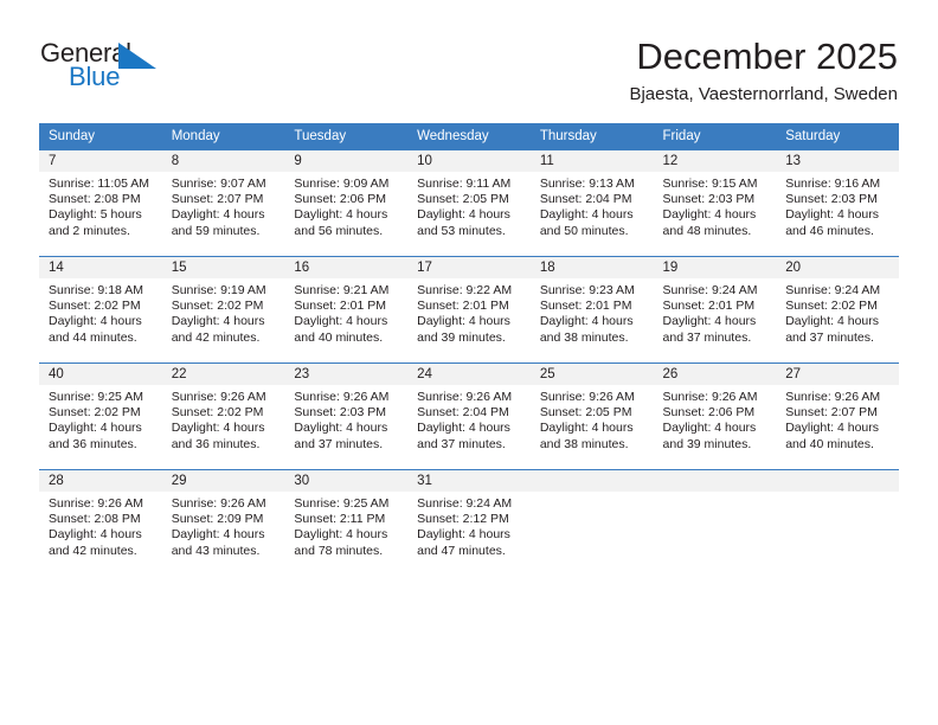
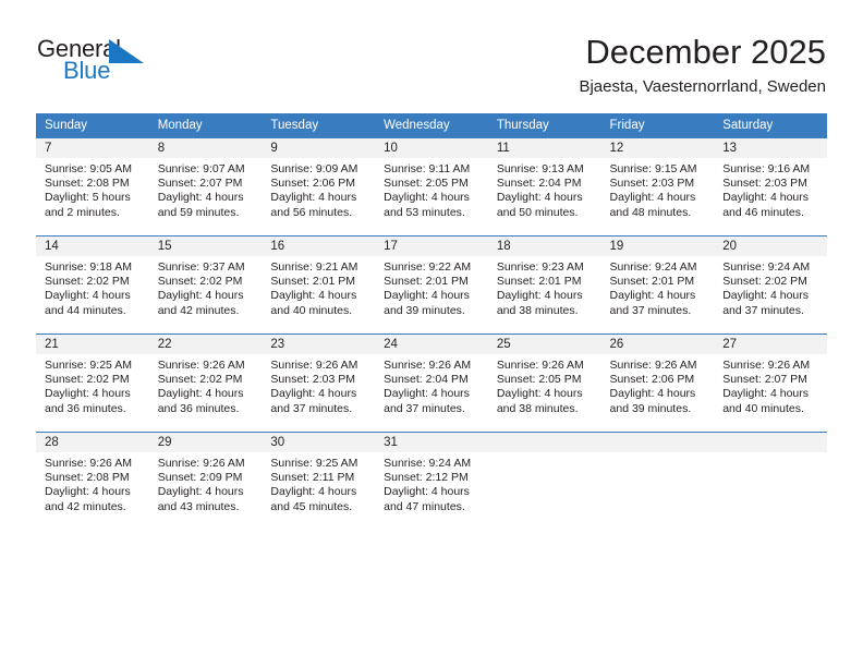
  Gener
  Blue
  December 2025
  Bjaesta, Vaesternorrland, Sweden
  Sunday	Monday	Tuesday	Wednesday	Thursday	Friday	Saturday
- 7Sunrise: 11:05 AMSunset: 2:08 PMDaylight: 5 hoursand 2 minutes.	8Sunrise: 9:07 AMSunset: 2:07 PMDaylight: 4 hoursand 59 minutes.	9Sunrise: 9:09 AMSunset: 2:06 PMDaylight: 4 hoursand 56 minutes.	10Sunrise: 9:11 AMSunset: 2:05 PMDaylight: 4 hoursand 53 minutes.	11Sunrise: 9:13 AMSunset: 2:04 PMDaylight: 4 hoursand 50 minutes.	12Sunrise: 9:15 AMSunset: 2:03 PMDaylight: 4 hoursand 48 minutes.	13Sunrise: 9:16 AMSunset: 2:03 PMDaylight: 4 hoursand 46 minutes.
+ 7Sunrise: 9:05 AMSunset: 2:08 PMDaylight: 5 hoursand 2 minutes.	8Sunrise: 9:07 AMSunset: 2:07 PMDaylight: 4 hoursand 59 minutes.	9Sunrise: 9:09 AMSunset: 2:06 PMDaylight: 4 hoursand 56 minutes.	10Sunrise: 9:11 AMSunset: 2:05 PMDaylight: 4 hoursand 53 minutes.	11Sunrise: 9:13 AMSunset: 2:04 PMDaylight: 4 hoursand 50 minutes.	12Sunrise: 9:15 AMSunset: 2:03 PMDaylight: 4 hoursand 48 minutes.	13Sunrise: 9:16 AMSunset: 2:03 PMDaylight: 4 hoursand 46 minutes.
- 14Sunrise: 9:18 AMSunset: 2:02 PMDaylight: 4 hoursand 44 minutes.	15Sunrise: 9:19 AMSunset: 2:02 PMDaylight: 4 hoursand 42 minutes.	16Sunrise: 9:21 AMSunset: 2:01 PMDaylight: 4 hoursand 40 minutes.	17Sunrise: 9:22 AMSunset: 2:01 PMDaylight: 4 hoursand 39 minutes.	18Sunrise: 9:23 AMSunset: 2:01 PMDaylight: 4 hoursand 38 minutes.	19Sunrise: 9:24 AMSunset: 2:01 PMDaylight: 4 hoursand 37 minutes.	20Sunrise: 9:24 AMSunset: 2:02 PMDaylight: 4 hoursand 37 minutes.
+ 14Sunrise: 9:18 AMSunset: 2:02 PMDaylight: 4 hoursand 44 minutes.	15Sunrise: 9:37 AMSunset: 2:02 PMDaylight: 4 hoursand 42 minutes.	16Sunrise: 9:21 AMSunset: 2:01 PMDaylight: 4 hoursand 40 minutes.	17Sunrise: 9:22 AMSunset: 2:01 PMDaylight: 4 hoursand 39 minutes.	18Sunrise: 9:23 AMSunset: 2:01 PMDaylight: 4 hoursand 38 minutes.	19Sunrise: 9:24 AMSunset: 2:01 PMDaylight: 4 hoursand 37 minutes.	20Sunrise: 9:24 AMSunset: 2:02 PMDaylight: 4 hoursand 37 minutes.
- 40Sunrise: 9:25 AMSunset: 2:02 PMDaylight: 4 hoursand 36 minutes.	22Sunrise: 9:26 AMSunset: 2:02 PMDaylight: 4 hoursand 36 minutes.	23Sunrise: 9:26 AMSunset: 2:03 PMDaylight: 4 hoursand 37 minutes.	24Sunrise: 9:26 AMSunset: 2:04 PMDaylight: 4 hoursand 37 minutes.	25Sunrise: 9:26 AMSunset: 2:05 PMDaylight: 4 hoursand 38 minutes.	26Sunrise: 9:26 AMSunset: 2:06 PMDaylight: 4 hoursand 39 minutes.	27Sunrise: 9:26 AMSunset: 2:07 PMDaylight: 4 hoursand 40 minutes.
+ 21Sunrise: 9:25 AMSunset: 2:02 PMDaylight: 4 hoursand 36 minutes.	22Sunrise: 9:26 AMSunset: 2:02 PMDaylight: 4 hoursand 36 minutes.	23Sunrise: 9:26 AMSunset: 2:03 PMDaylight: 4 hoursand 37 minutes.	24Sunrise: 9:26 AMSunset: 2:04 PMDaylight: 4 hoursand 37 minutes.	25Sunrise: 9:26 AMSunset: 2:05 PMDaylight: 4 hoursand 38 minutes.	26Sunrise: 9:26 AMSunset: 2:06 PMDaylight: 4 hoursand 39 minutes.	27Sunrise: 9:26 AMSunset: 2:07 PMDaylight: 4 hoursand 40 minutes.
- 28Sunrise: 9:26 AMSunset: 2:08 PMDaylight: 4 hoursand 42 minutes.	29Sunrise: 9:26 AMSunset: 2:09 PMDaylight: 4 hoursand 43 minutes.	30Sunrise: 9:25 AMSunset: 2:11 PMDaylight: 4 hoursand 78 minutes.	31Sunrise: 9:24 AMSunset: 2:12 PMDaylight: 4 hoursand 47 minutes.
+ 28Sunrise: 9:26 AMSunset: 2:08 PMDaylight: 4 hoursand 42 minutes.	29Sunrise: 9:26 AMSunset: 2:09 PMDaylight: 4 hoursand 43 minutes.	30Sunrise: 9:25 AMSunset: 2:11 PMDaylight: 4 hoursand 45 minutes.	31Sunrise: 9:24 AMSunset: 2:12 PMDaylight: 4 hoursand 47 minutes.
